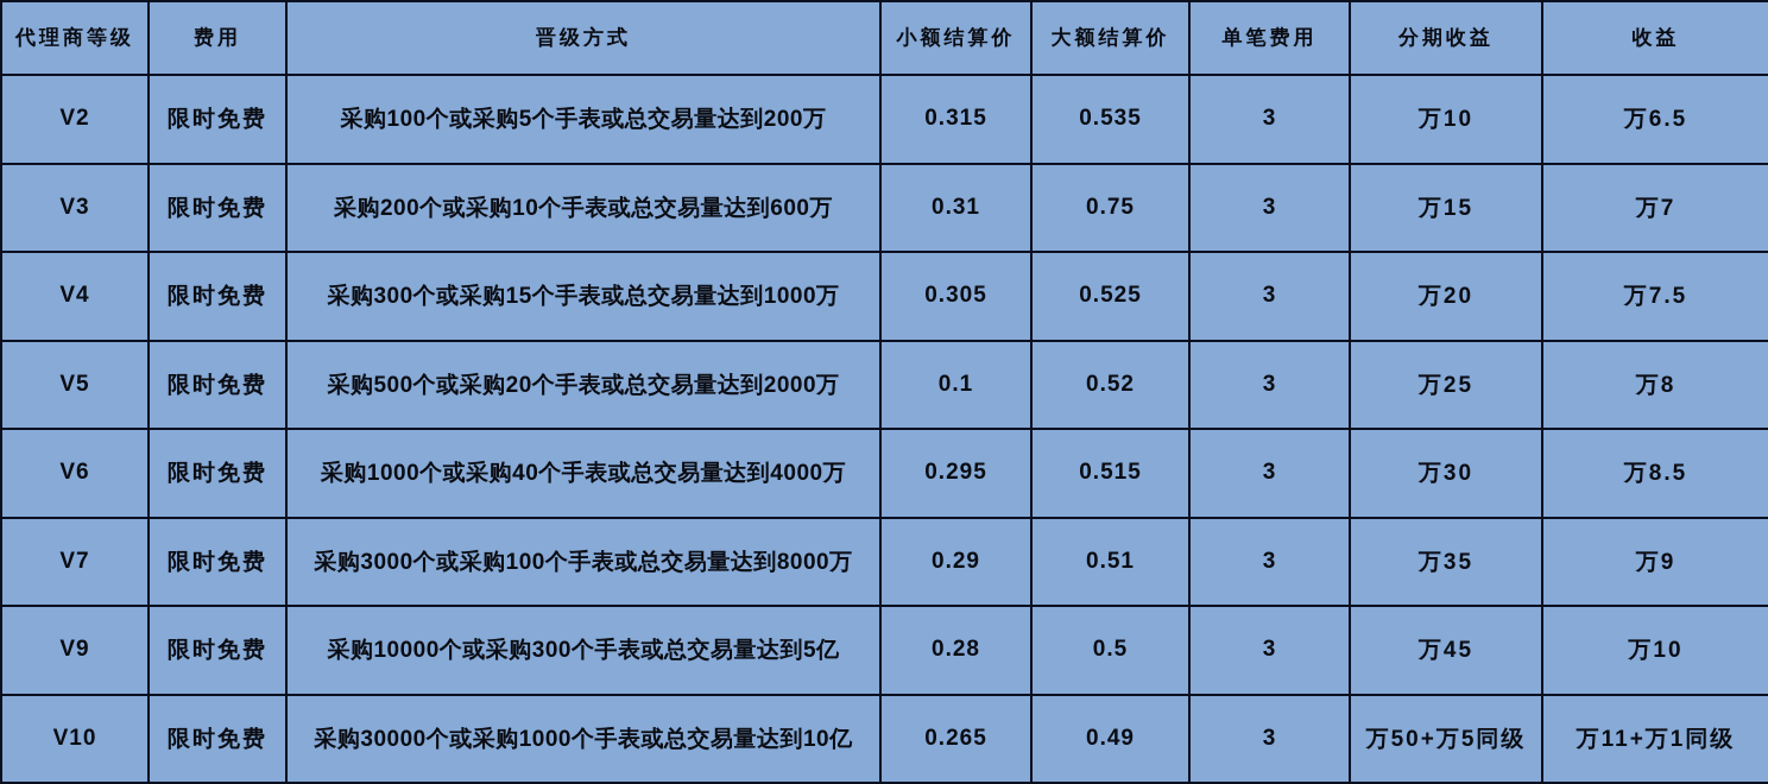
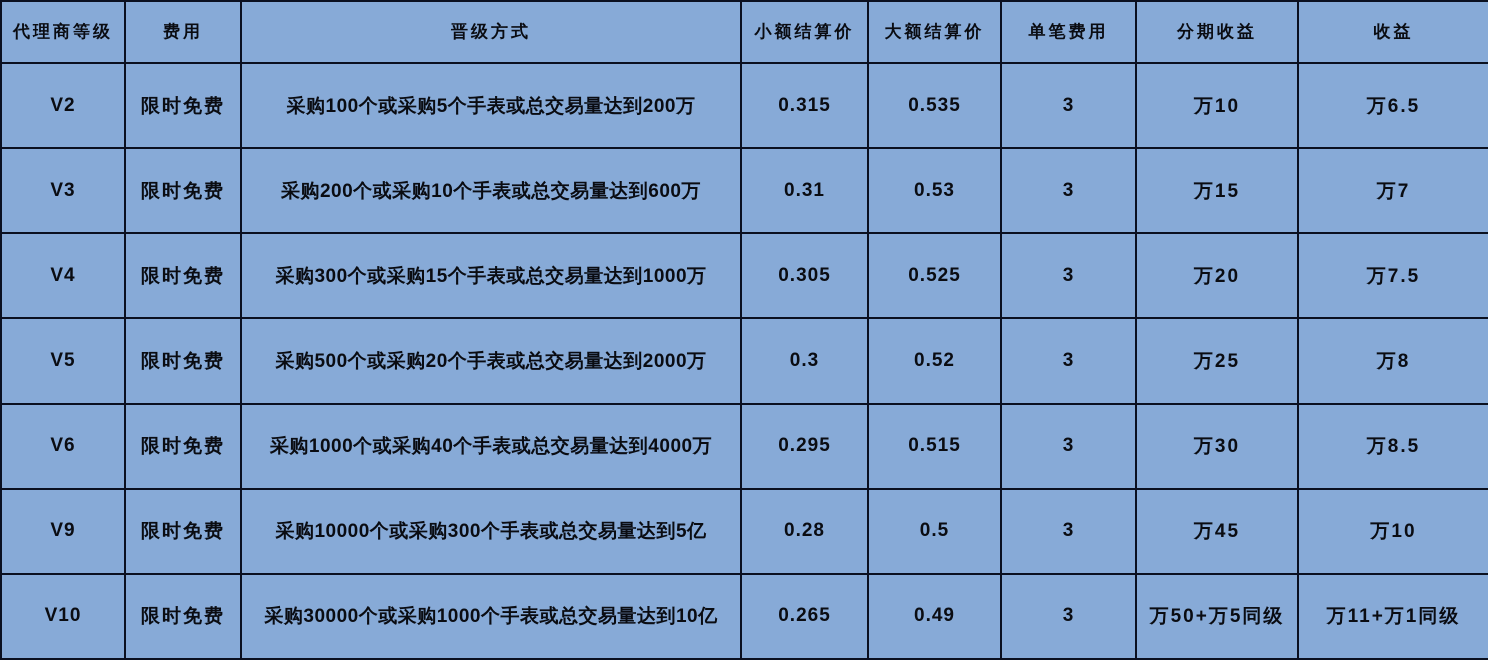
  代理商等级	费用	晋级方式	小额结算价	大额结算价	单笔费用	分期收益	收益
  V2	限时免费	采购100个或采购5个手表或总交易量达到200万	0.315	0.535	3	万10	万6.5
- V3	限时免费	采购200个或采购10个手表或总交易量达到600万	0.31	0.75	3	万15	万7
+ V3	限时免费	采购200个或采购10个手表或总交易量达到600万	0.31	0.53	3	万15	万7
  V4	限时免费	采购300个或采购15个手表或总交易量达到1000万	0.305	0.525	3	万20	万7.5
- V5	限时免费	采购500个或采购20个手表或总交易量达到2000万	0.1	0.52	3	万25	万8
+ V5	限时免费	采购500个或采购20个手表或总交易量达到2000万	0.3	0.52	3	万25	万8
  V6	限时免费	采购1000个或采购40个手表或总交易量达到4000万	0.295	0.515	3	万30	万8.5
- V7	限时免费	采购3000个或采购100个手表或总交易量达到8000万	0.29	0.51	3	万35	万9
  V9	限时免费	采购10000个或采购300个手表或总交易量达到5亿	0.28	0.5	3	万45	万10
  V10	限时免费	采购30000个或采购1000个手表或总交易量达到10亿	0.265	0.49	3	万50+万5同级	万11+万1同级
